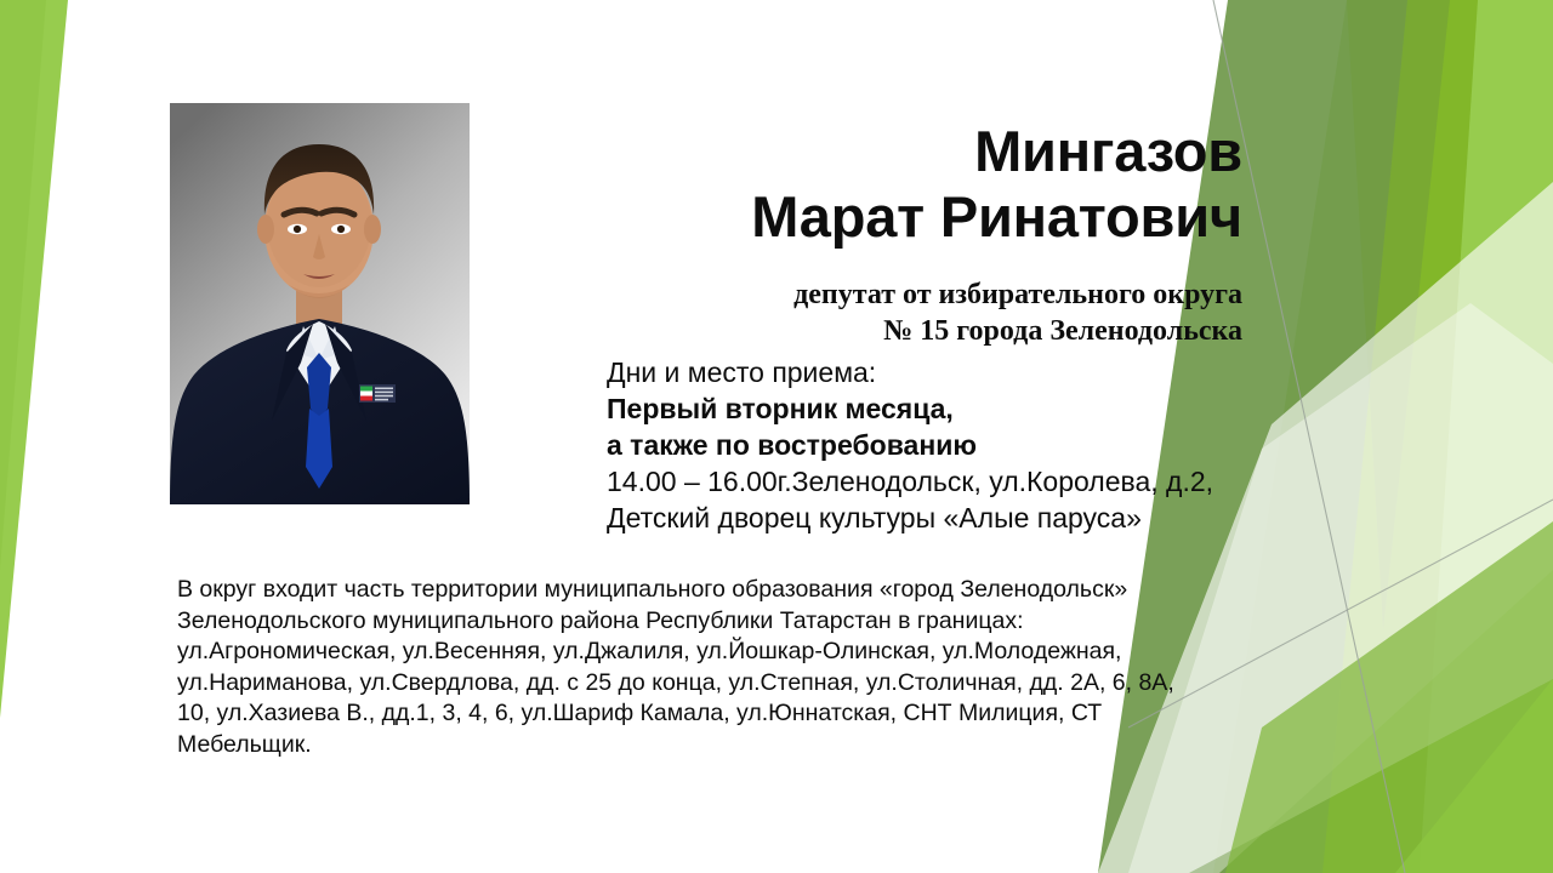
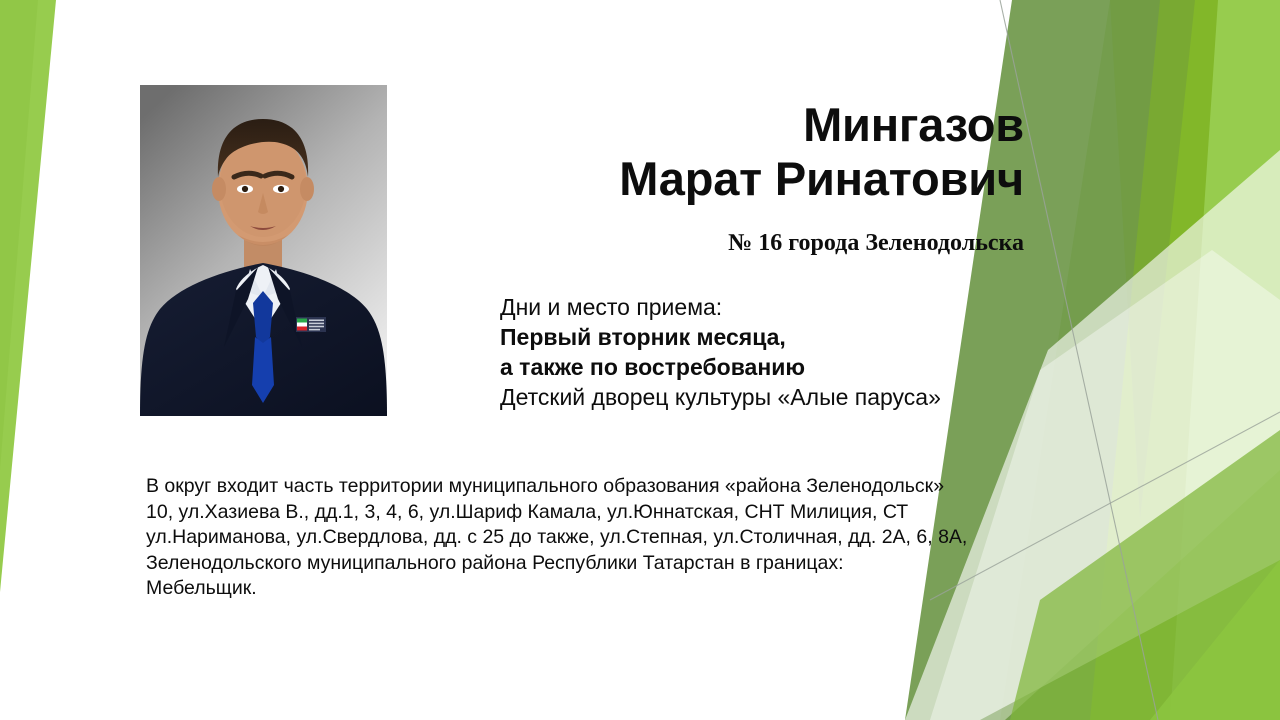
  Мингазов
  Марат Ринатович
- депутат от избирательного округа
- № 15 города Зеленодольска
+ № 16 города Зеленодольска
  Дни и место приема:
  Первый вторник месяца,
  а также по востребованию
- 14.00 – 16.00г.Зеленодольск, ул.Королева, д.2,
  Детский дворец культуры «Алые паруса»
- В округ входит часть территории муниципального образования «город Зеленодольск»
+ В округ входит часть территории муниципального образования «района Зеленодольск»
- Зеленодольского муниципального района Республики Татарстан в границах:
+ 10, ул.Хазиева В., дд.1, 3, 4, 6, ул.Шариф Камала, ул.Юннатская, СНТ Милиция, СТ
- ул.Агрономическая, ул.Весенняя, ул.Джалиля, ул.Йошкар-Олинская, ул.Молодежная,
- ул.Нариманова, ул.Свердлова, дд. с 25 до конца, ул.Степная, ул.Столичная, дд. 2А, 6, 8А,
+ ул.Нариманова, ул.Свердлова, дд. с 25 до также, ул.Степная, ул.Столичная, дд. 2А, 6, 8А,
- 10, ул.Хазиева В., дд.1, 3, 4, 6, ул.Шариф Камала, ул.Юннатская, СНТ Милиция, СТ
+ Зеленодольского муниципального района Республики Татарстан в границах:
  Мебельщик.
